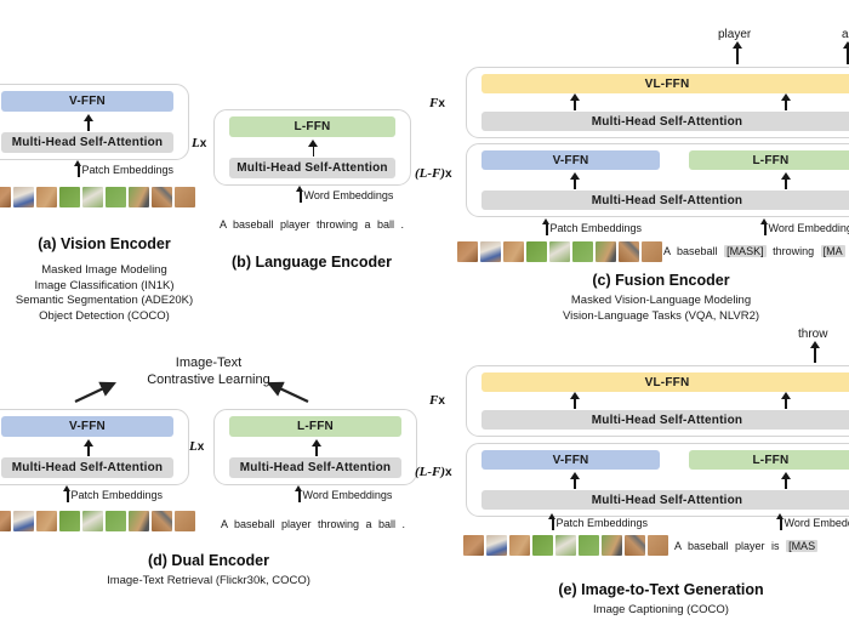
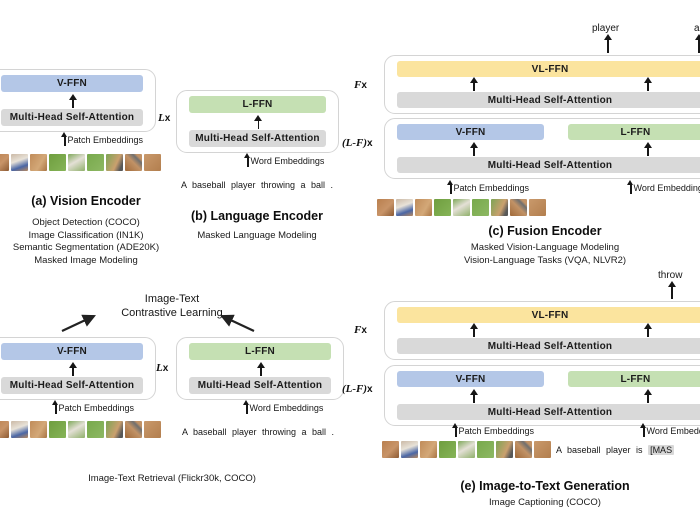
  V-FFN
  Multi-Head Self-Attention
  Patch Embeddings
  (a) Vision Encoder
- Masked Image Modeling
+ Object Detection (COCO)
  Image Classification (IN1K)
  Semantic Segmentation (ADE20K)
- Object Detection (COCO)
+ Masked Image Modeling
  Lx
  L-FFN
  Multi-Head Self-Attention
  Word Embeddings
  A baseball player throwing a ball .
  (b) Language Encoder
+ Masked Language Modeling
  player
  a
  Fx
  VL-FFN
  Multi-Head Self-Attention
  (L-F)x
  V-FFN
  L-FFN
  Multi-Head Self-Attention
  Patch Embeddings
  Word Embeddin
- A baseball [MASK] throwing [MA
  (c) Fusion Encoder
  Masked Vision-Language Modeling
  Vision-Language Tasks (VQA, NLVR2)
  Image-Text
  Contrastive Learning
  V-FFN
  Multi-Head Self-Attention
  Lx
  L-FFN
  Multi-Head Self-Attention
  Patch Embeddings
  Word Embeddings
  A baseball player throwing a ball .
- (d) Dual Encoder
  Image-Text Retrieval (Flickr30k, COCO)
  throw
  Fx
  VL-FFN
  Multi-Head Self-Attention
  (L-F)x
  V-FFN
  L-FFN
  Multi-Head Self-Attention
  Patch Embeddings
  A baseball player is [MAS
  (e) Image-to-Text Generation
  Image Captioning (COCO)
